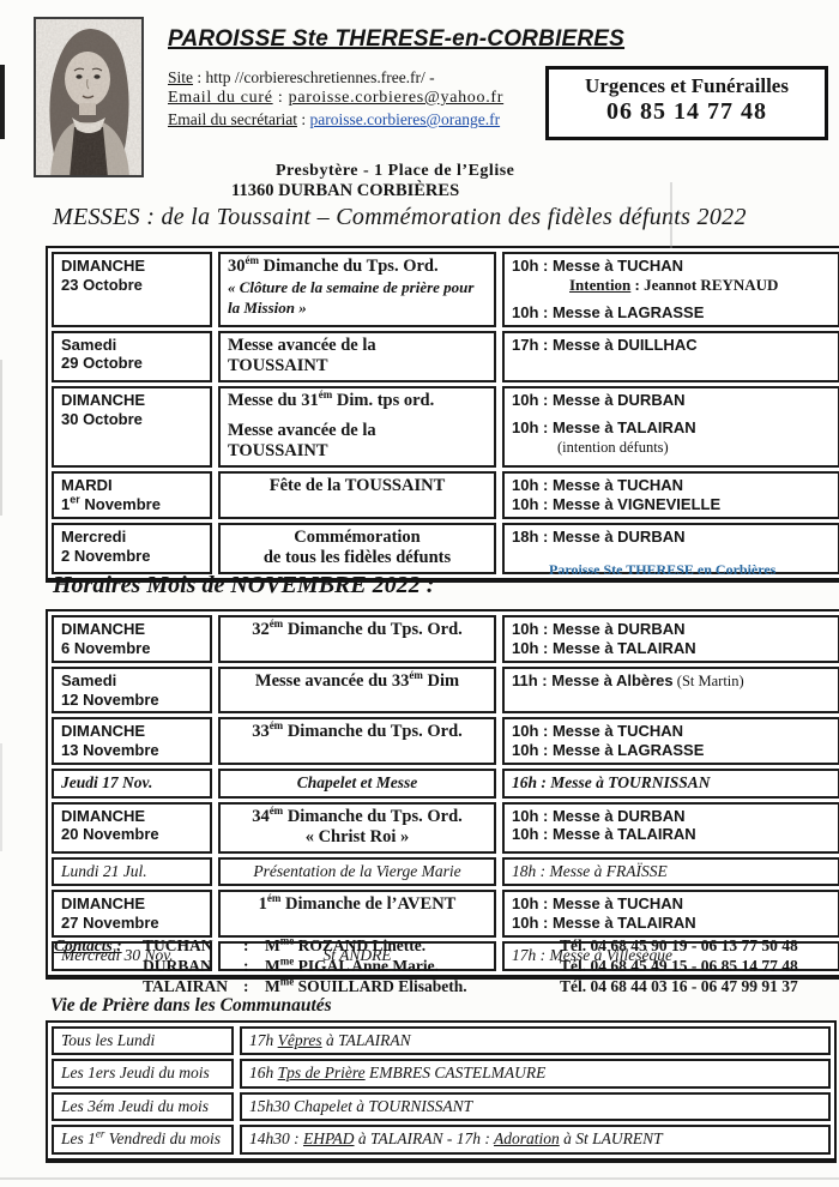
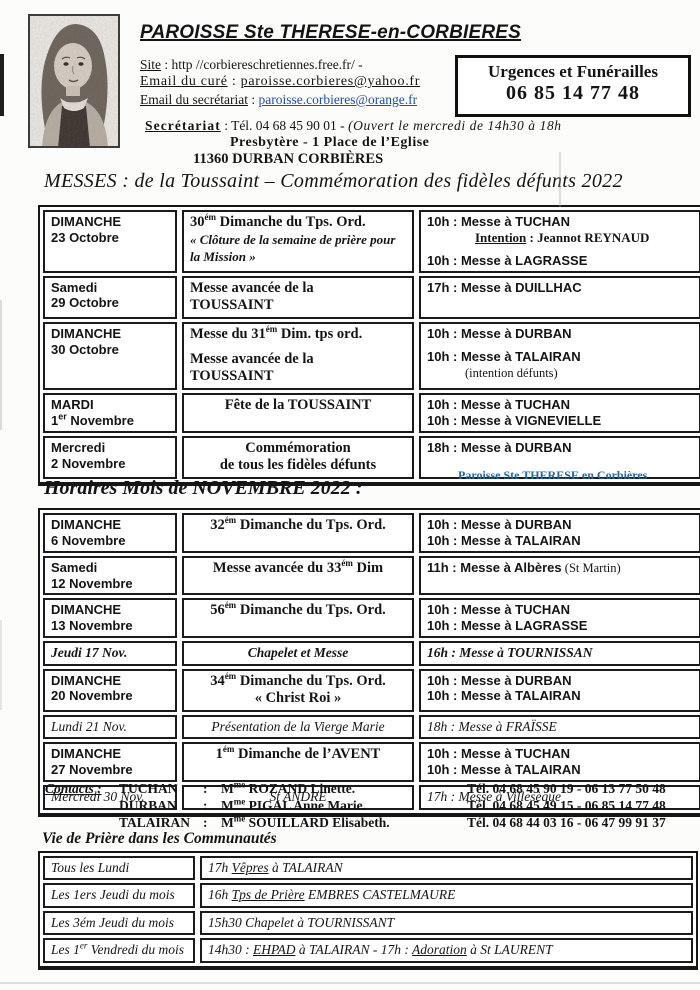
  PAROISSE Ste THERESE-en-CORBIERES
  Site : http //corbiereschretiennes.free.fr/ -
  Email du curé : paroisse.corbieres@yahoo.fr
  Email du secrétariat : paroisse.corbieres@orange.fr
  Urgences et Funérailles
  06 85 14 77 48
+ Secrétariat : Tél. 04 68 45 90 01 - (Ouvert le mercredi de 14h30 à 18h
  Presbytère - 1 Place de l’Eglise
  11360 DURBAN CORBIÈRES
  MESSES : de la Toussaint – Commémoration des fidèles défunts 2022
  DIMANCHE
  23 Octobre
  30ém Dimanche du Tps. Ord.
  « Clôture de la semaine de prière pour la Mission »
  10h : Messe à TUCHAN
  Intention : Jeannot REYNAUD
  10h : Messe à LAGRASSE
  Samedi
  29 Octobre
  Messe avancée de la
  TOUSSAINT
  17h : Messe à DUILLHAC
  DIMANCHE
  30 Octobre
  Messe du 31ém Dim. tps ord.
  Messe avancée de la
  TOUSSAINT
  10h : Messe à DURBAN
  10h : Messe à TALAIRAN
  (intention défunts)
  MARDI
  1er Novembre
  Fête de la TOUSSAINT
  10h : Messe à TUCHAN
  10h : Messe à VIGNEVIELLE
  Mercredi
  2 Novembre
  Commémoration
  de tous les fidèles défunts
  18h : Messe à DURBAN
  Paroisse Ste THERESE en Corbières
  Horaires Mois de NOVEMBRE 2022 :
  DIMANCHE
  6 Novembre
  32ém Dimanche du Tps. Ord.
  10h : Messe à DURBAN
  10h : Messe à TALAIRAN
  Samedi
  12 Novembre
  Messe avancée du 33ém Dim
  11h : Messe à Albères (St Martin)
  DIMANCHE
  13 Novembre
- 33ém Dimanche du Tps. Ord.
+ 56ém Dimanche du Tps. Ord.
  10h : Messe à TUCHAN
  10h : Messe à LAGRASSE
  Jeudi 17 Nov.
  Chapelet et Messe
  16h : Messe à TOURNISSAN
  DIMANCHE
  20 Novembre
  34ém Dimanche du Tps. Ord.
  « Christ Roi »
  10h : Messe à DURBAN
  10h : Messe à TALAIRAN
- Lundi 21 Jul.
+ Lundi 21 Nov.
  Présentation de la Vierge Marie
  18h : Messe à FRAÏSSE
  DIMANCHE
  27 Novembre
  1ém Dimanche de l’AVENT
  10h : Messe à TUCHAN
  10h : Messe à TALAIRAN
  Mercredi 30 Nov.
  St ANDRE
  17h : Messe à Villesèque
  Contacts :
  TUCHAN
  :
  Mme ROZAND Linette.
  Tél. 04 68 45 90 19 - 06 13 77 50 48
  DURBAN
  :
  Mme PIGAL Anne Marie.
  Tél. 04 68 45 49 15 - 06 85 14 77 48
  TALAIRAN
  :
  Mme SOUILLARD Elisabeth.
  Tél. 04 68 44 03 16 - 06 47 99 91 37
  Vie de Prière dans les Communautés
  Tous les Lundi
  17h Vêpres à TALAIRAN
  Les 1ers Jeudi du mois
  16h Tps de Prière EMBRES CASTELMAURE
  Les 3ém Jeudi du mois
  15h30 Chapelet à TOURNISSANT
  Les 1er Vendredi du mois
  14h30 : EHPAD à TALAIRAN - 17h : Adoration à St LAURENT
